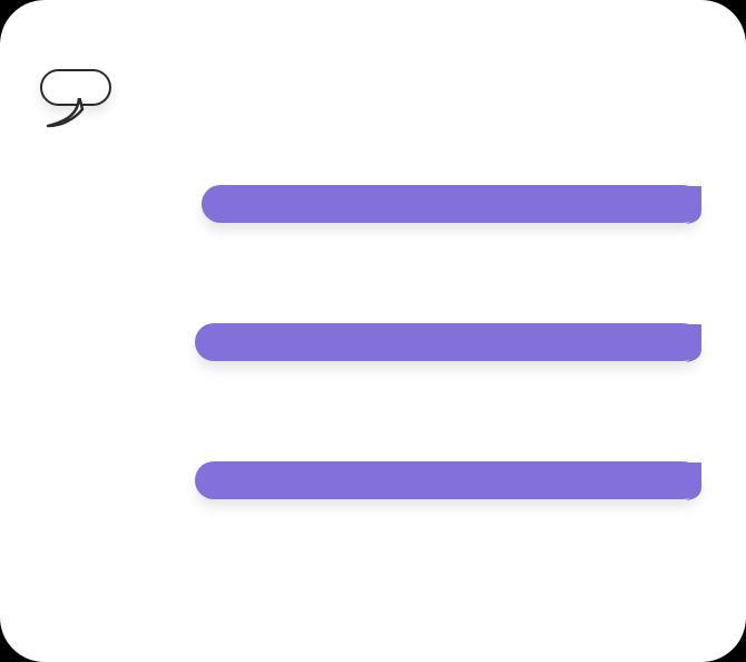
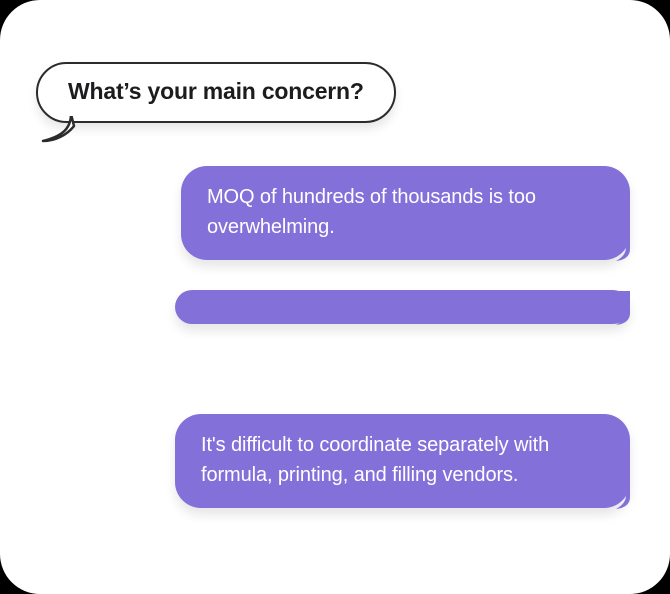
+ What’s your main concern?
+ MOQ of hundreds of thousands is too overwhelming.
+ It's difficult to coordinate separately with formula, printing, and filling vendors.
